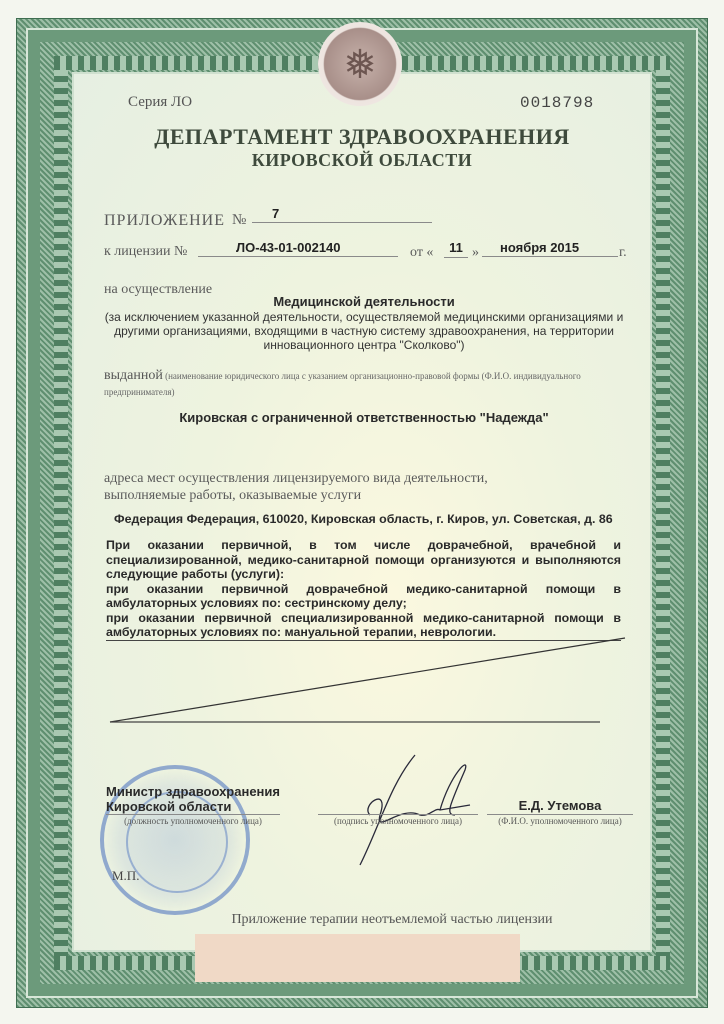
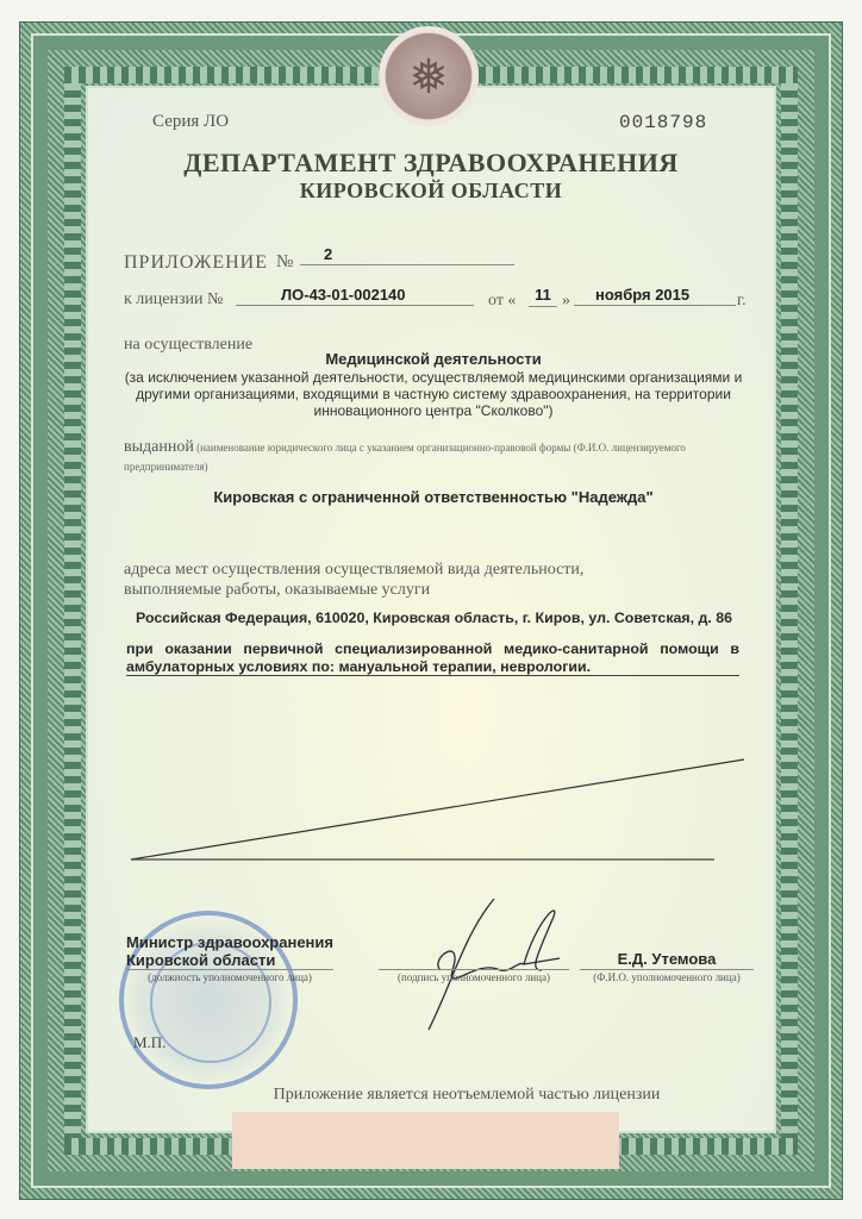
  ❅
  Серия ЛО
  0018798
  ДЕПАРТАМЕНТ ЗДРАВООХРАНЕНИЯ
  КИРОВСКОЙ ОБЛАСТИ
  ПРИЛОЖЕНИЕ
  №
- 7
+ 2
  к лицензии №
  ЛО-43-01-002140
  от «
  11
  »
  ноября 2015
  г.
  на осуществление
  Медицинской деятельности
  (за исключением указанной деятельности, осуществляемой медицинскими организациями и другими организациями, входящими в частную систему здравоохранения, на территории инновационного центра "Сколково")
- выданной (наименование юридического лица с указанием организационно-правовой формы (Ф.И.О. индивидуального предпринимателя)
+ выданной (наименование юридического лица с указанием организационно-правовой формы (Ф.И.О. лицензируемого предпринимателя)
  Кировская с ограниченной ответственностью "Надежда"
- адреса мест осуществления лицензируемого вида деятельности, выполняемые работы, оказываемые услуги
+ адреса мест осуществления осуществляемой вида деятельности, выполняемые работы, оказываемые услуги
- Федерация Федерация, 610020, Кировская область, г. Киров, ул. Советская, д. 86
+ Российская Федерация, 610020, Кировская область, г. Киров, ул. Советская, д. 86
- При оказании первичной, в том числе доврачебной, врачебной и специализированной, медико-санитарной помощи организуются и выполняются следующие работы (услуги):
- при оказании первичной доврачебной медико-санитарной помощи в амбулаторных условиях по: сестринскому делу;
  при оказании первичной специализированной медико-санитарной помощи в амбулаторных условиях по: мануальной терапии, неврологии.
  Министр здравоохранения
  Кировской области
  (должность уполномоченного лица)
  (подпись уполномоченного лица)
  Е.Д. Утемова
  (Ф.И.О. уполномоченного лица)
  М.П.
- Приложение терапии неотъемлемой частью лицензии
+ Приложение является неотъемлемой частью лицензии
